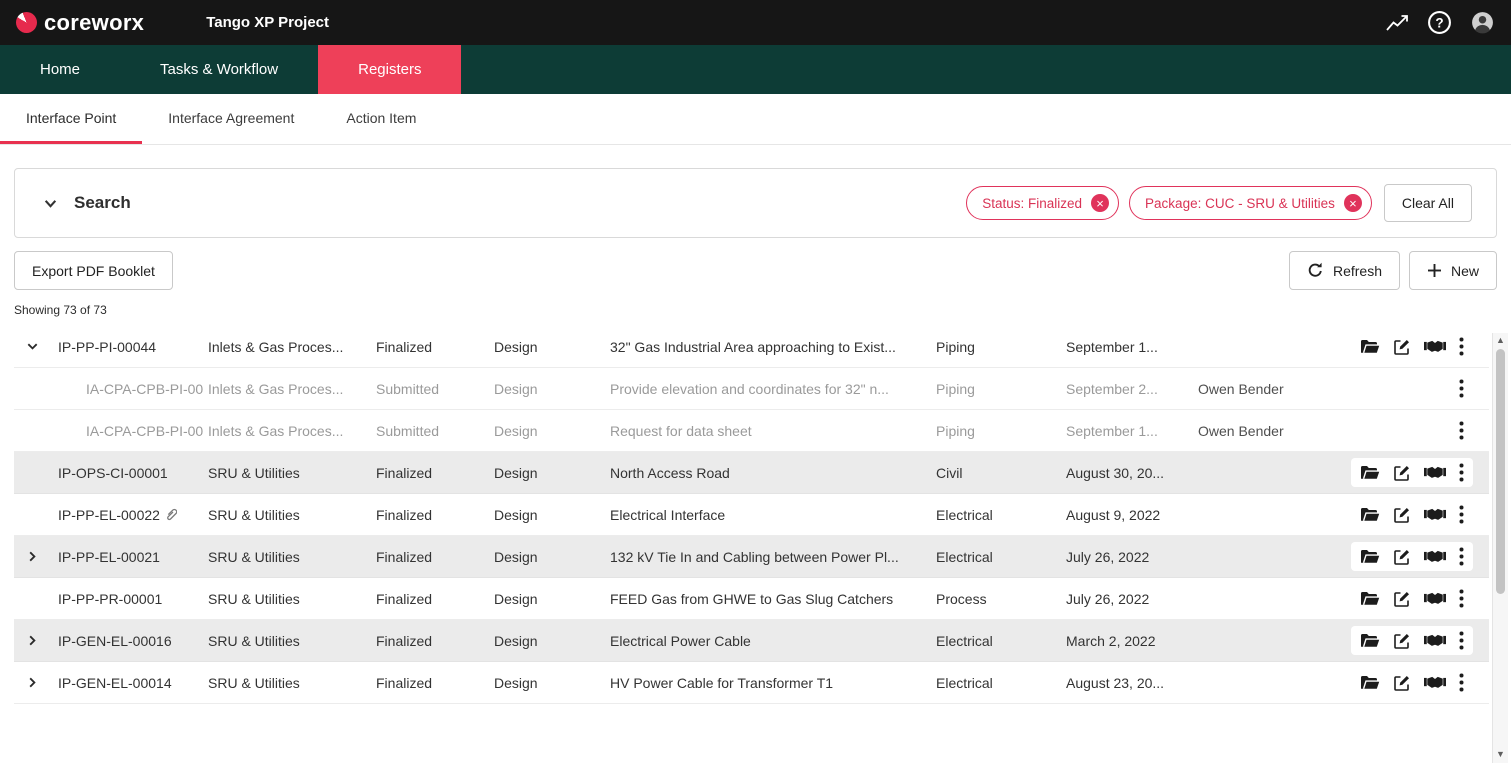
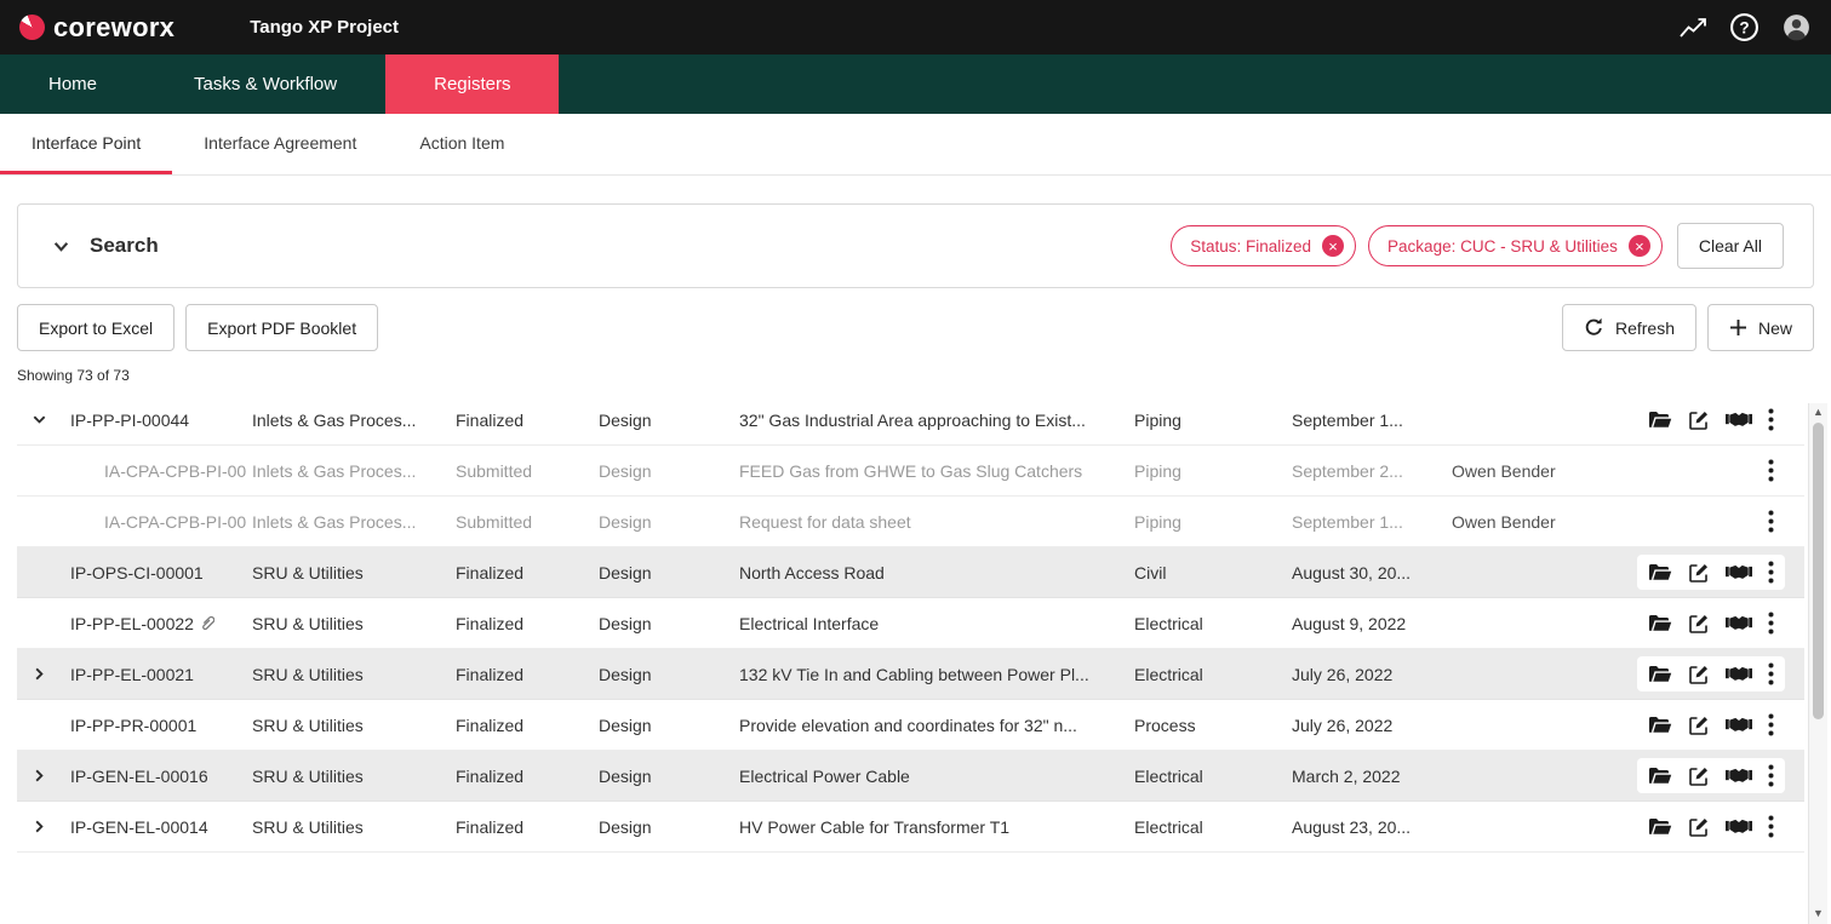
  coreworx
  Tango XP Project
  ?
  Home
  Tasks & Workflow
  Registers
  Interface Point
  Interface Agreement
  Action Item
  Search
  Status: Finalized
  ×
  Package: CUC - SRU & Utilities
  ×
  Clear All
+ Export to Excel
  Export PDF Booklet
  Refresh
  New
  Showing 73 of 73
  IP-PP-PI-00044
  Inlets & Gas Proces...
  Finalized
  Design
  32" Gas Industrial Area approaching to Exist...
  Piping
  September 1...
  IA-CPA-CPB-PI-00
  Inlets & Gas Proces...
  Submitted
  Design
- Provide elevation and coordinates for 32" n...
+ FEED Gas from GHWE to Gas Slug Catchers
  Piping
  September 2...
  Owen Bender
  IA-CPA-CPB-PI-00
  Inlets & Gas Proces...
  Submitted
  Design
  Request for data sheet
  Piping
  September 1...
  Owen Bender
  IP-OPS-CI-00001
  SRU & Utilities
  Finalized
  Design
  North Access Road
  Civil
  August 30, 20...
  IP-PP-EL-00022
  SRU & Utilities
  Finalized
  Design
  Electrical Interface
  Electrical
  August 9, 2022
  IP-PP-EL-00021
  SRU & Utilities
  Finalized
  Design
  132 kV Tie In and Cabling between Power Pl...
  Electrical
  July 26, 2022
  IP-PP-PR-00001
  SRU & Utilities
  Finalized
  Design
- FEED Gas from GHWE to Gas Slug Catchers
+ Provide elevation and coordinates for 32" n...
  Process
  July 26, 2022
  IP-GEN-EL-00016
  SRU & Utilities
  Finalized
  Design
  Electrical Power Cable
  Electrical
  March 2, 2022
  IP-GEN-EL-00014
  SRU & Utilities
  Finalized
  Design
  HV Power Cable for Transformer T1
  Electrical
  August 23, 20...
  ▲
  ▼
